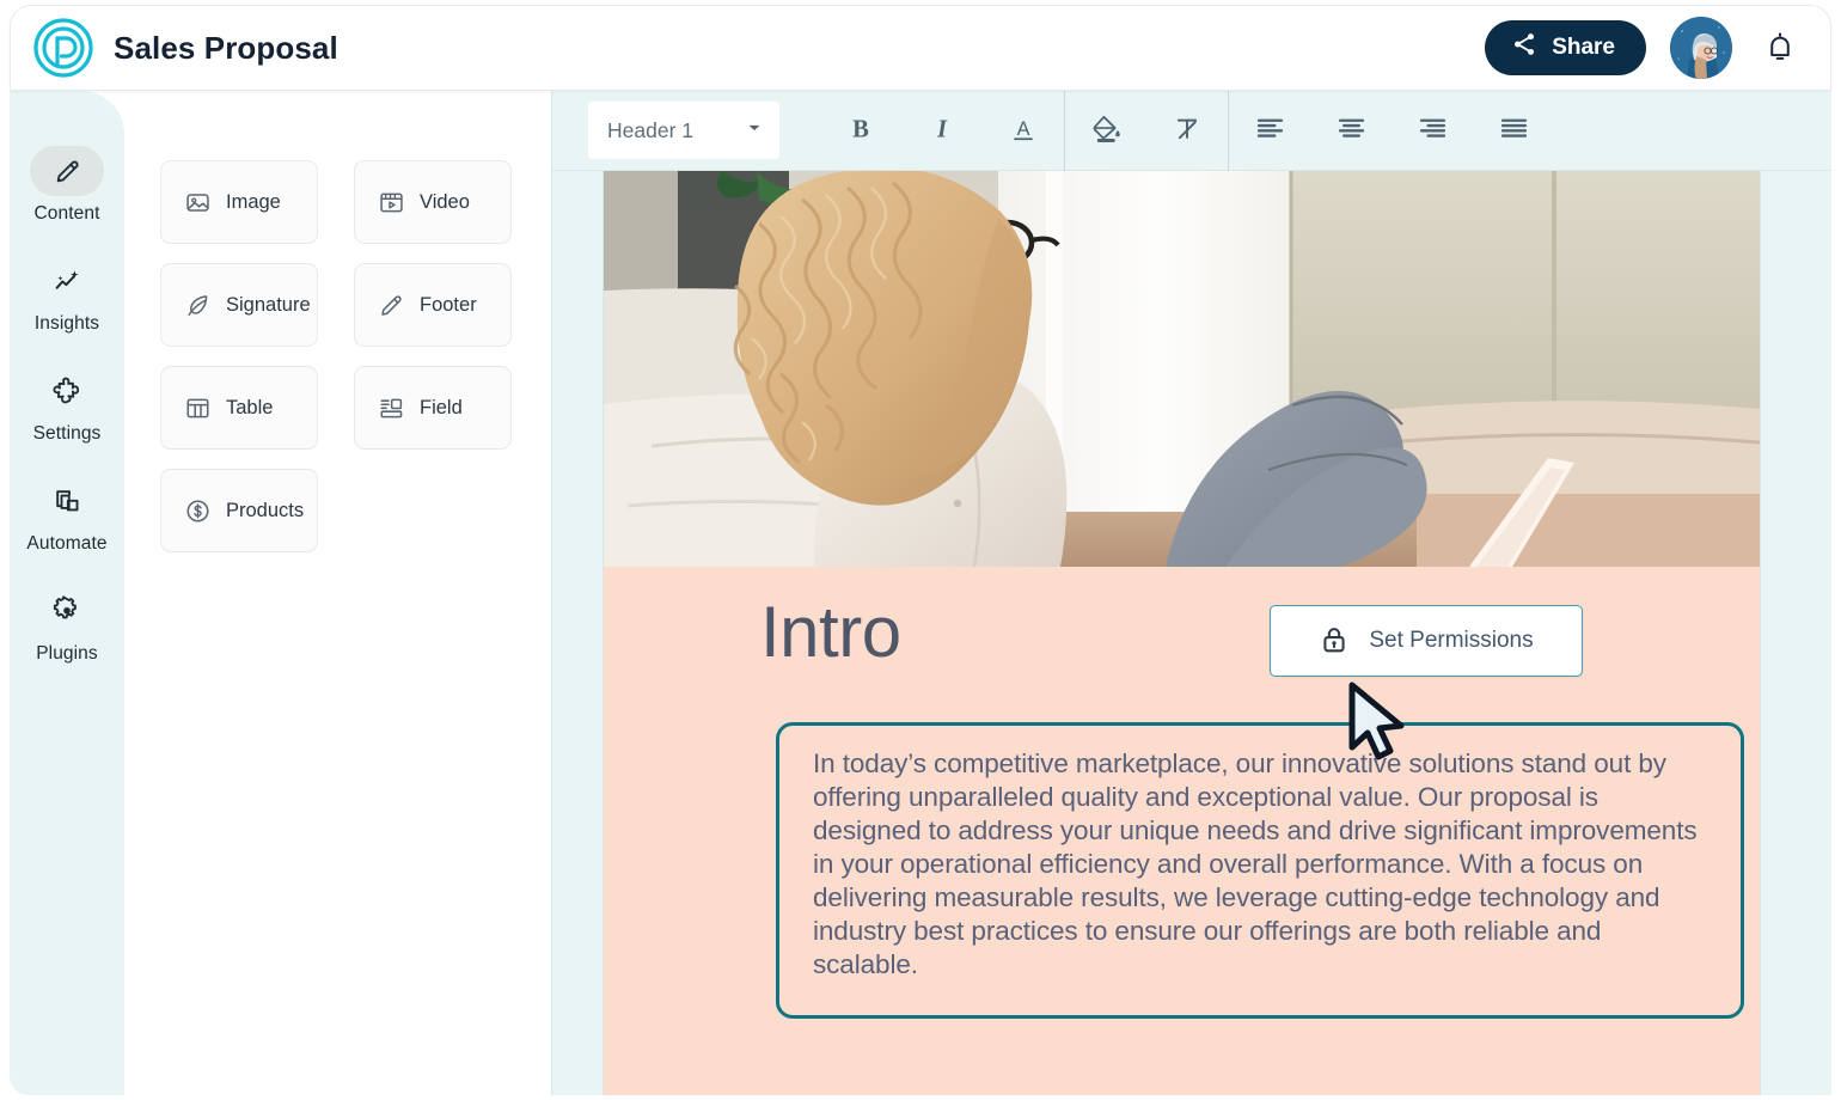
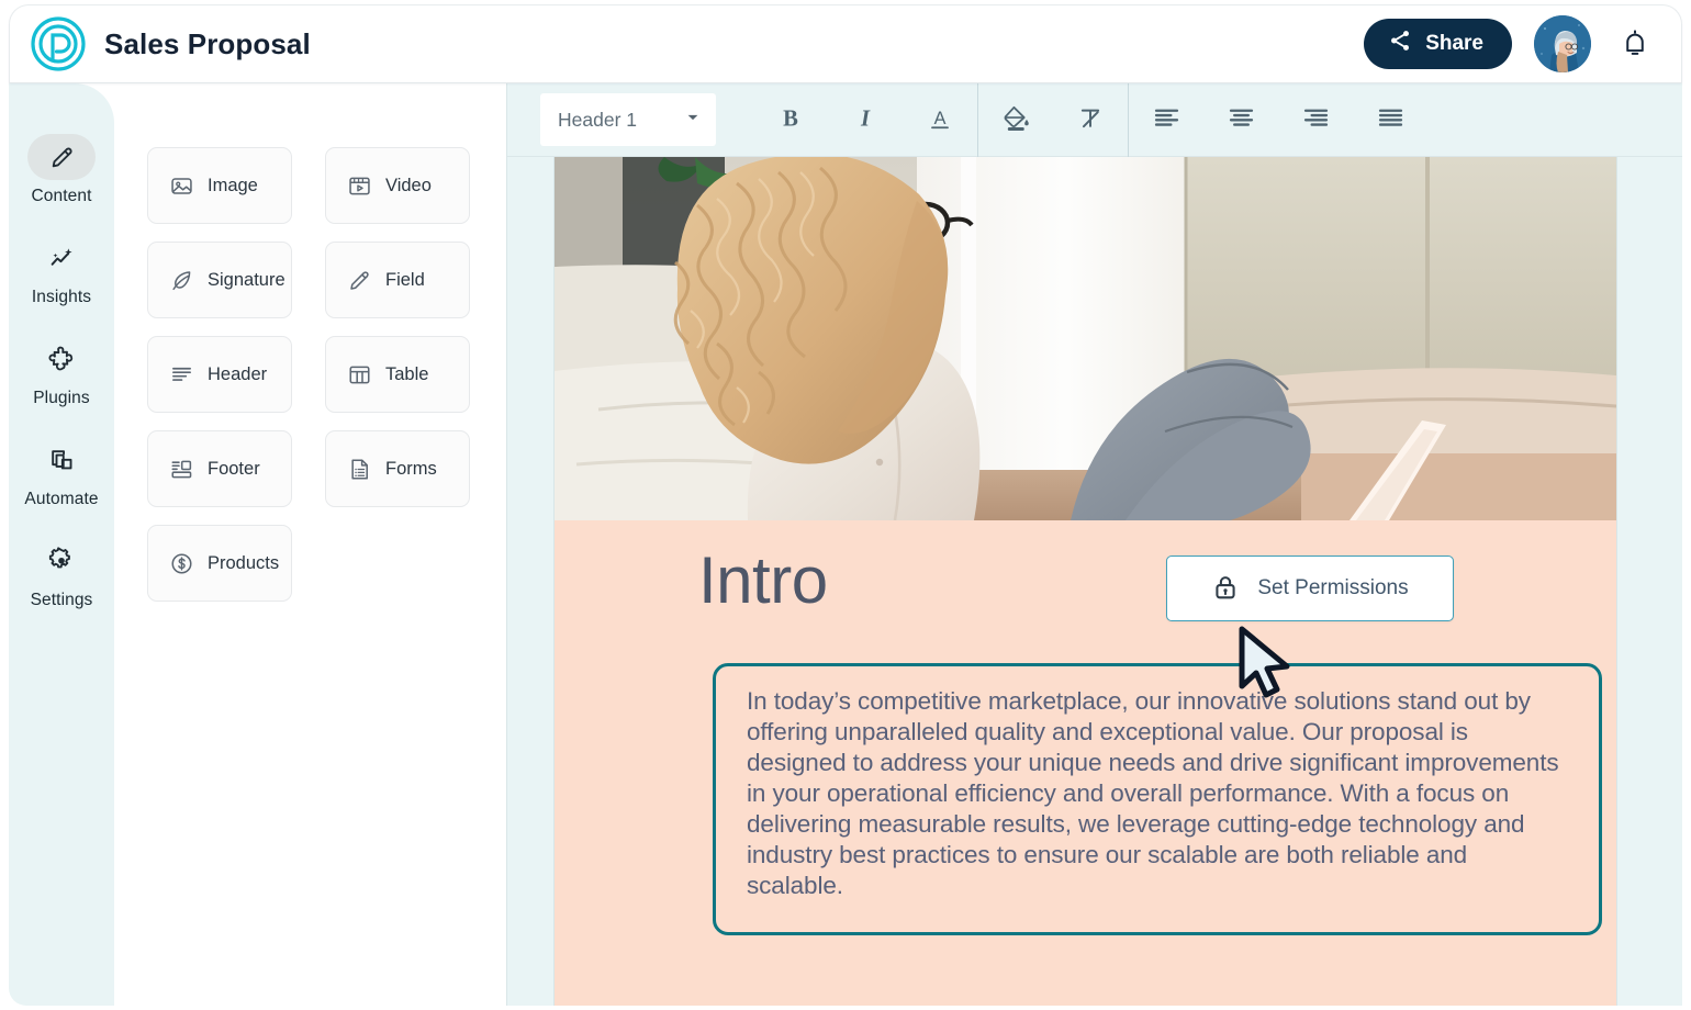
  Sales Proposal
  Share
  Content
  Insights
- Settings
+ Plugins
  Automate
- Plugins
+ Settings
  Image
  Video
  Signature
- Footer
+ Field
+ Header
  Table
- Field
+ Footer
+ Forms
  Products
  Header 1
  B
  I
  A
  Intro
  Set Permissions
- In today’s competitive marketplace, our innovative solutions stand out by offering unparalleled quality and exceptional value. Our proposal is designed to address your unique needs and drive significant improvements in your operational efficiency and overall performance. With a focus on delivering measurable results, we leverage cutting-edge technology and industry best practices to ensure our offerings are both reliable and scalable.
+ In today’s competitive marketplace, our innovative solutions stand out by offering unparalleled quality and exceptional value. Our proposal is designed to address your unique needs and drive significant improvements in your operational efficiency and overall performance. With a focus on delivering measurable results, we leverage cutting-edge technology and industry best practices to ensure our scalable are both reliable and scalable.
